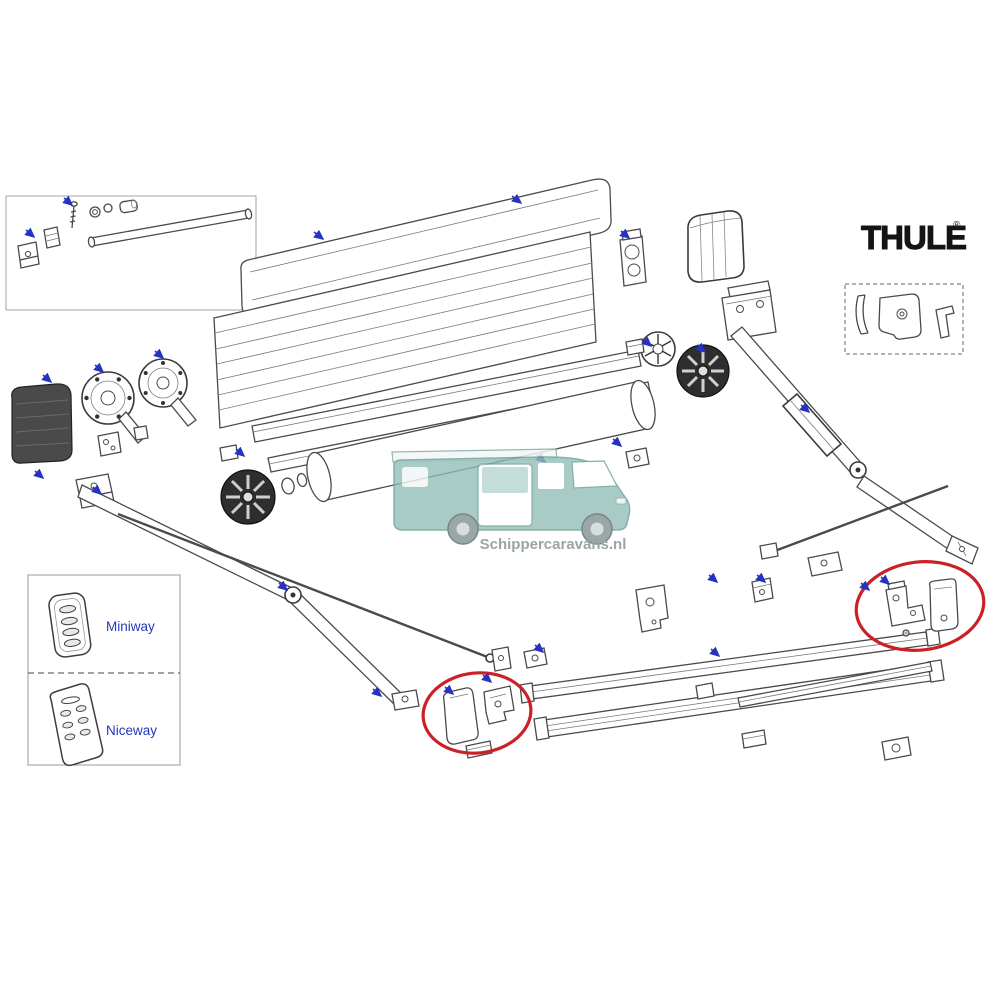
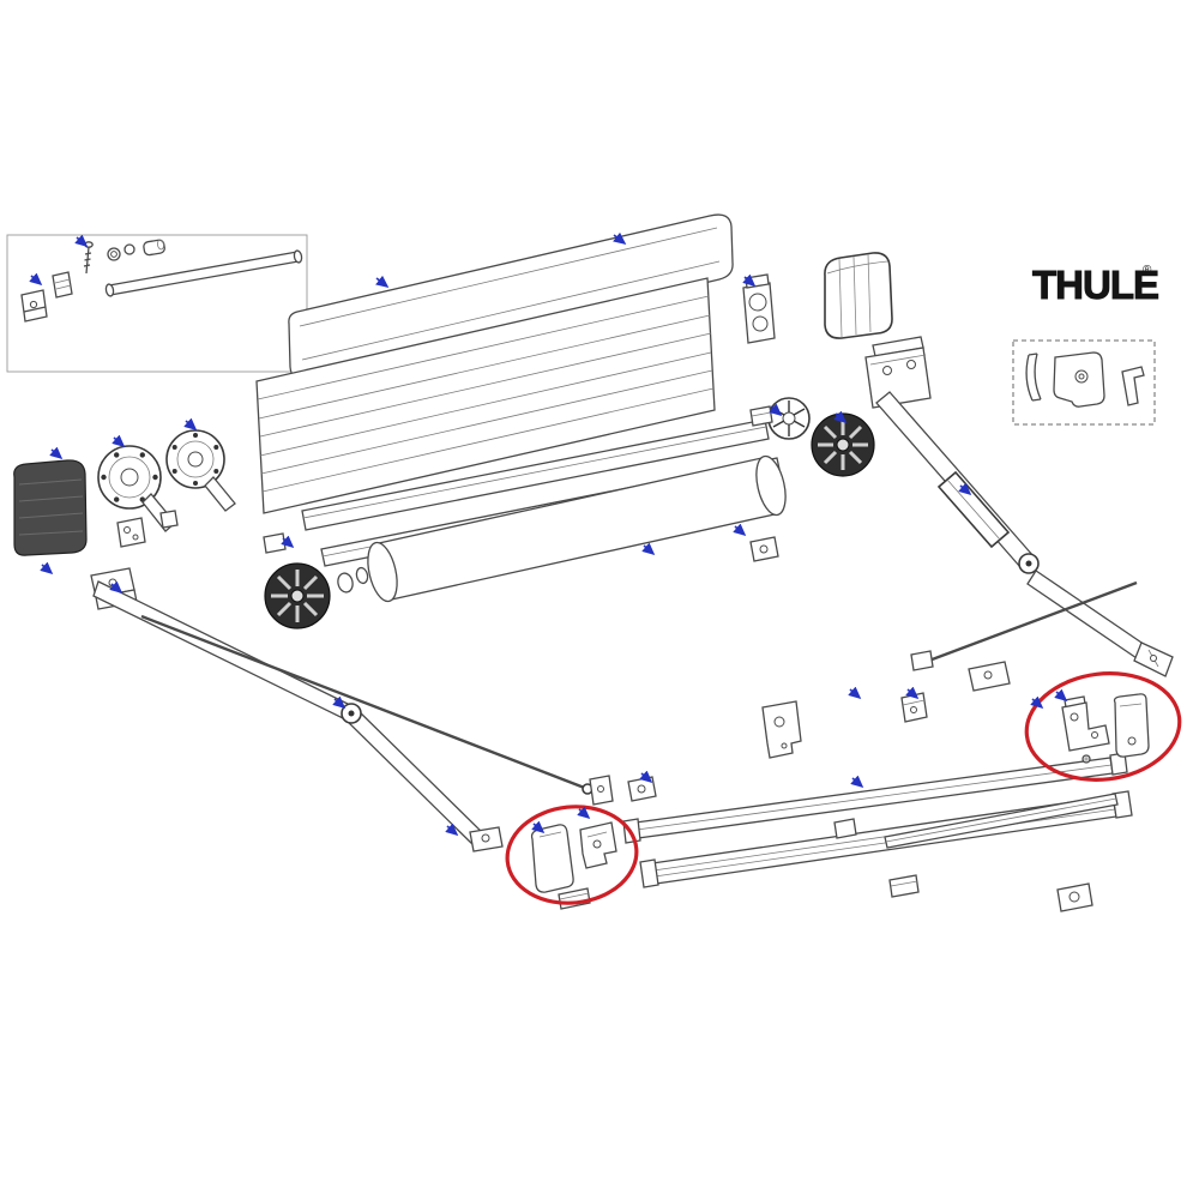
  THULE
  ®
- Schippercaravans.nl
- Miniway
- Niceway
